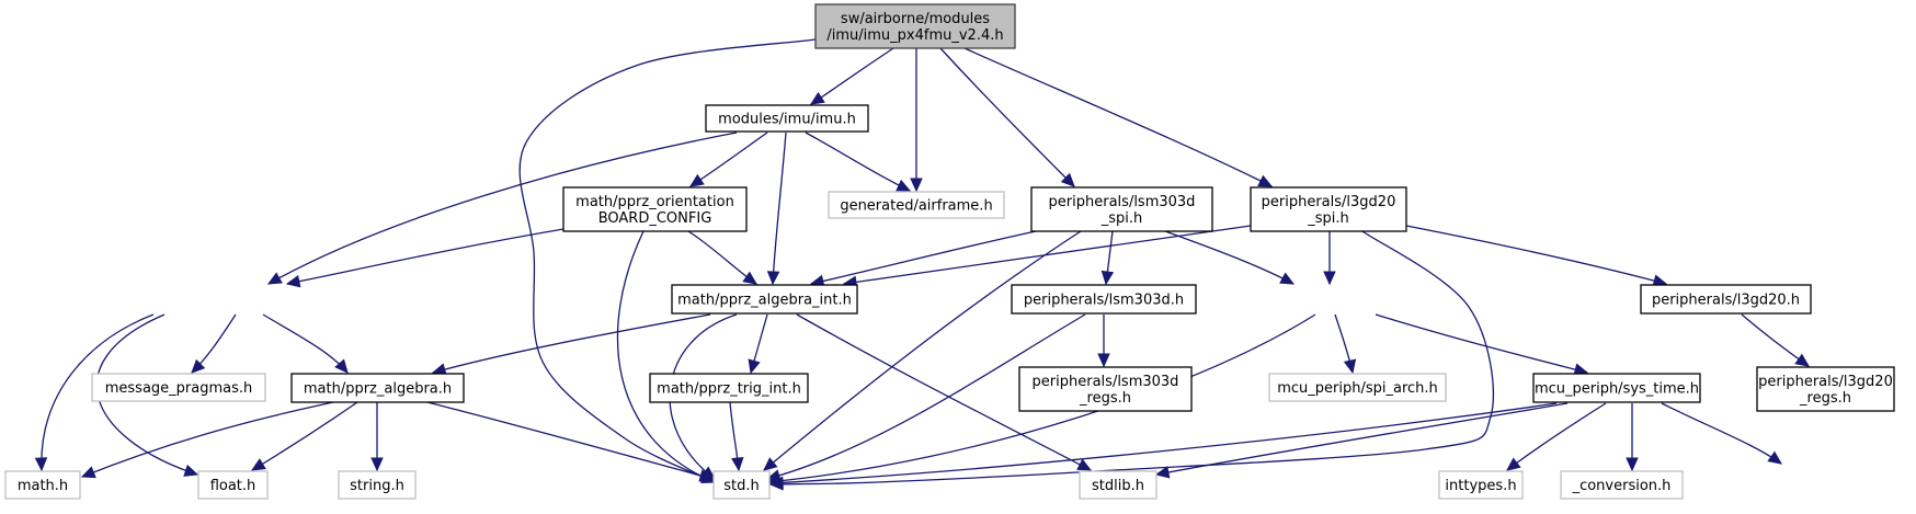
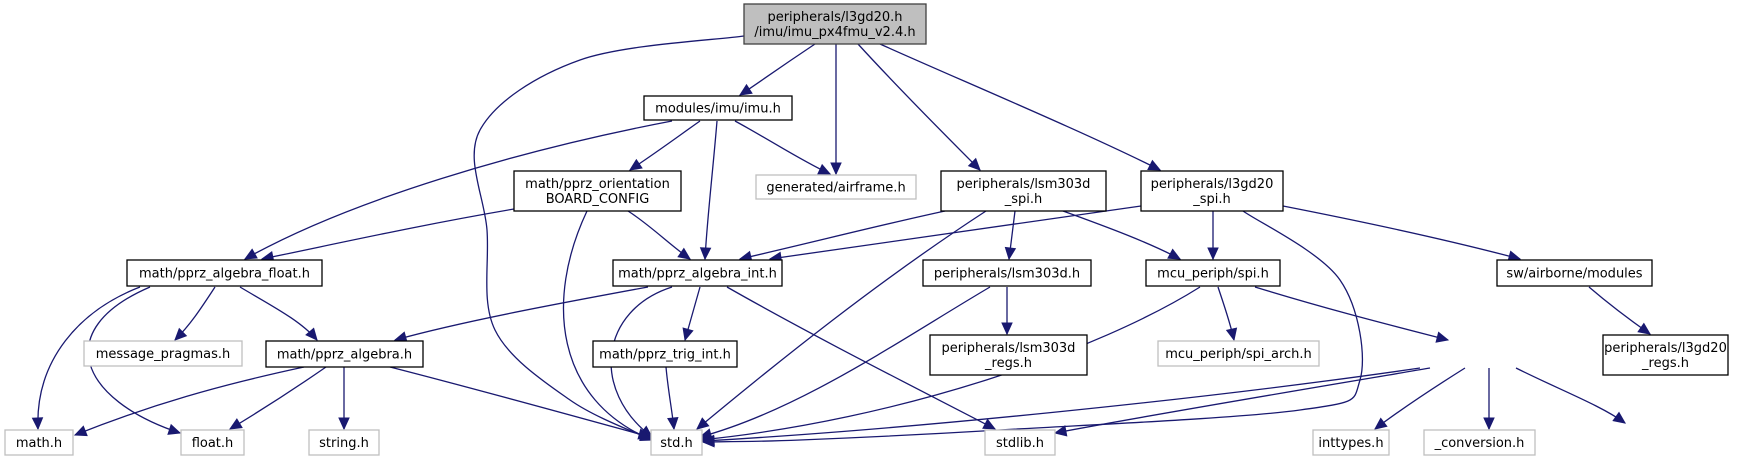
- sw/airborne/modules
+ peripherals/l3gd20.h
  /imu/imu_px4fmu_v2.4.h
  modules/imu/imu.h
  generated/airframe.h
  peripherals/lsm303d
  _spi.h
  peripherals/l3gd20
  _spi.h
  math/pprz_orientation
  BOARD_CONFIG
+ math/pprz_algebra_float.h
  math/pprz_algebra_int.h
  peripherals/lsm303d.h
+ mcu_periph/spi.h
- peripherals/l3gd20.h
+ sw/airborne/modules
  message_pragmas.h
  math/pprz_algebra.h
  math/pprz_trig_int.h
  peripherals/lsm303d
  _regs.h
  mcu_periph/spi_arch.h
- mcu_periph/sys_time.h
  peripherals/l3gd20
  _regs.h
  math.h
  float.h
  string.h
  std.h
  stdlib.h
  inttypes.h
  _conversion.h
